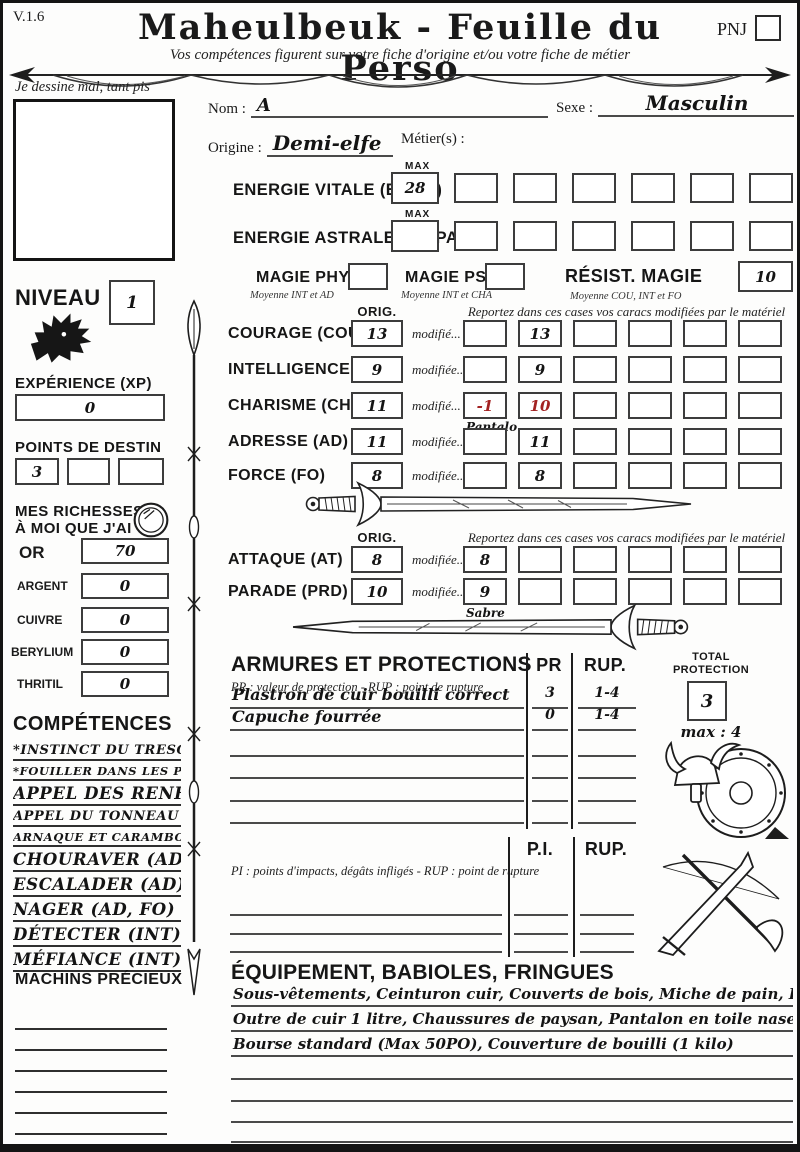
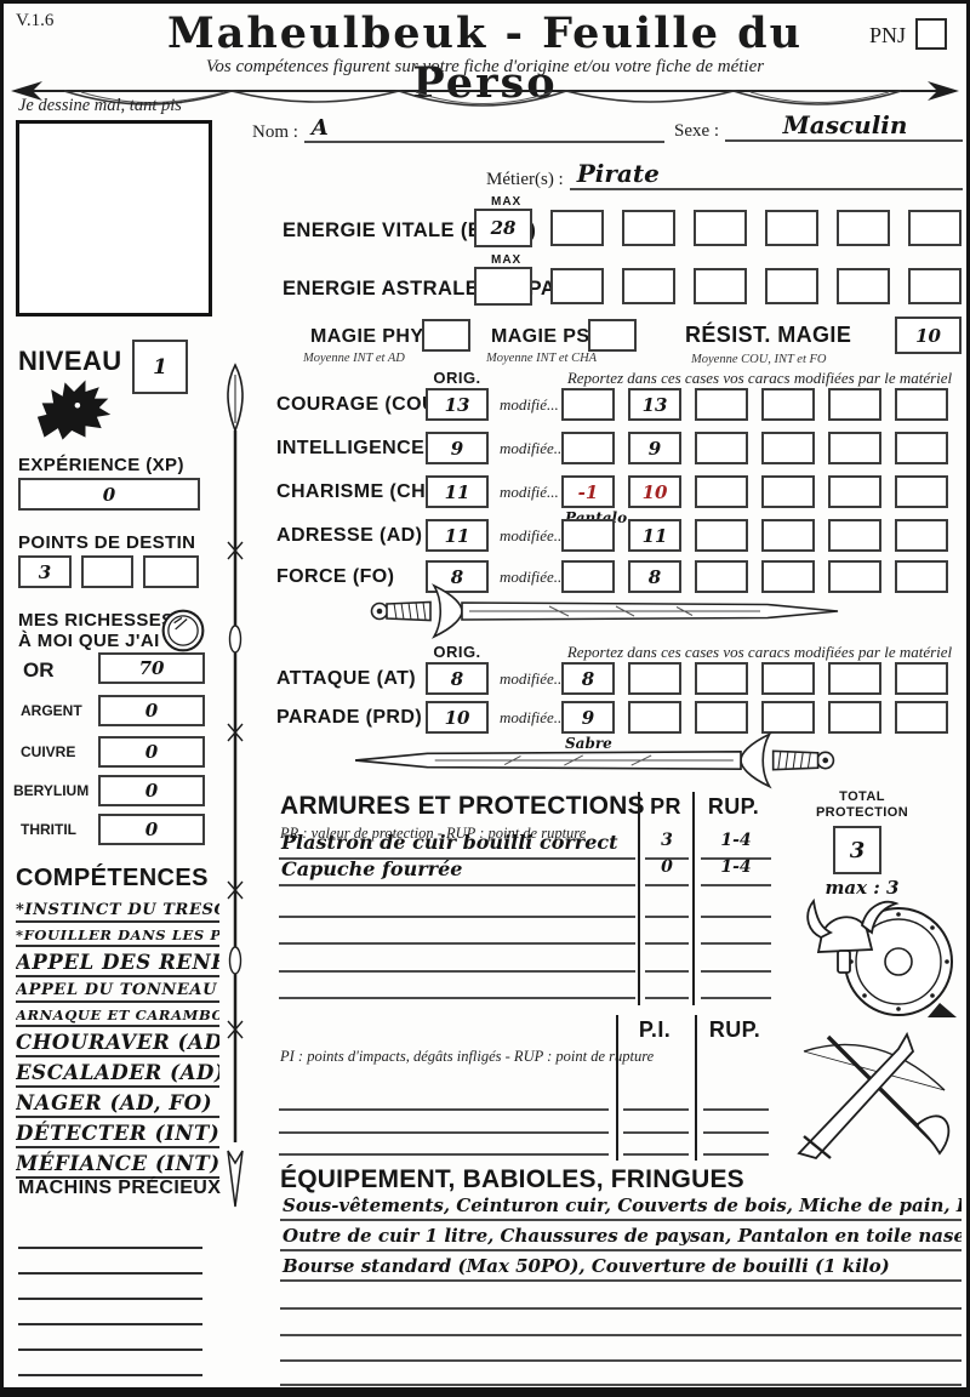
  V.1.6
  Maheulbeuk - Feuille du Perso
  PNJ
  Vos compétences figurent sur votre fiche d'origine et/ou votre fiche de métier
  Je dessine mal, tant pis
  NIVEAU
  1
  EXPÉRIENCE (XP)
  0
  POINTS DE DESTIN
  3
  MES RICHESSE
  À MOI QUE J'AI
  OR
  70
  ARGENT
  0
  CUIVRE
  0
  BERYLIUM
  0
  THRITIL
  0
  COMPÉTENCES
  APPEL DES RENF
  APPEL DU TONNEAU
  ARNAQUE ET CARAMBO
  CHOURAVER (AD
  ESCALADER (AD
  NAGER (AD, FO)
  DÉTECTER (INT)
  MÉFIANCE (INT)
  MACHINS PRÉCIEUX
  Nom :
  A
  Sexe :
  Masculin
- Origine :
- Demi-elfe
  Métier(s) :
+ Pirate
  MAX
  ENERGIE VITALE ()
  28
  MAX
  ENERGIE ASTRALEPA
  MAGIE PHY
  Moyenne INT et AD
  MAGIE PS
  Moyenne INT et CHA
  RÉSIST. MAGIE
  10
  Moyenne COU, INT et FO
  ORIG.
  Reportez dans ces cases vos caracs modifiées par le matériel
  COURAGE (CO
  13
  modifié...
  13
  INTELLIGENCE
  9
  modifiée..
  9
  CHARISME (CH
  11
  modifié...
  -1
  10
  Pantalo
  ADRESSE (AD)
  11
  modifiée..
  11
  FORCE (FO)
  8
  modifiée..
  8
  ORIG.
  Reportez dans ces cases vos caracs modifiées par le matériel
  ATTAQUE (AT)
  8
  modifiée..
  8
  PARADE (PRD)
  10
  modifiée..
  9
  Sabre
  ARMURES ET PROTECTIONS
  PR : valeur de protection - RUP : point de rupture
  PR
  RUP.
  Plastron de cuir bouilli correct
  3
  1-4
  Capuche fourrée
  0
  1-4
  TOTAL
  PROTECTION
  3
- max : 4
+ max : 3
  PI : points d'impacts, dégâts infligés - RUP : point de rupture
  P.I.
  RUP.
  ÉQUIPEMENT, BABIOLES, FRINGUES
  Sous-vêtements, Ceinturon cuir, Couverts de bois, Miche de pain,
  Outre de cuir 1 litre, Chaussures de paysan, Pantalon en toile nase
  Bourse standard (Max 50PO), Couverture de bouilli (1 kilo)
